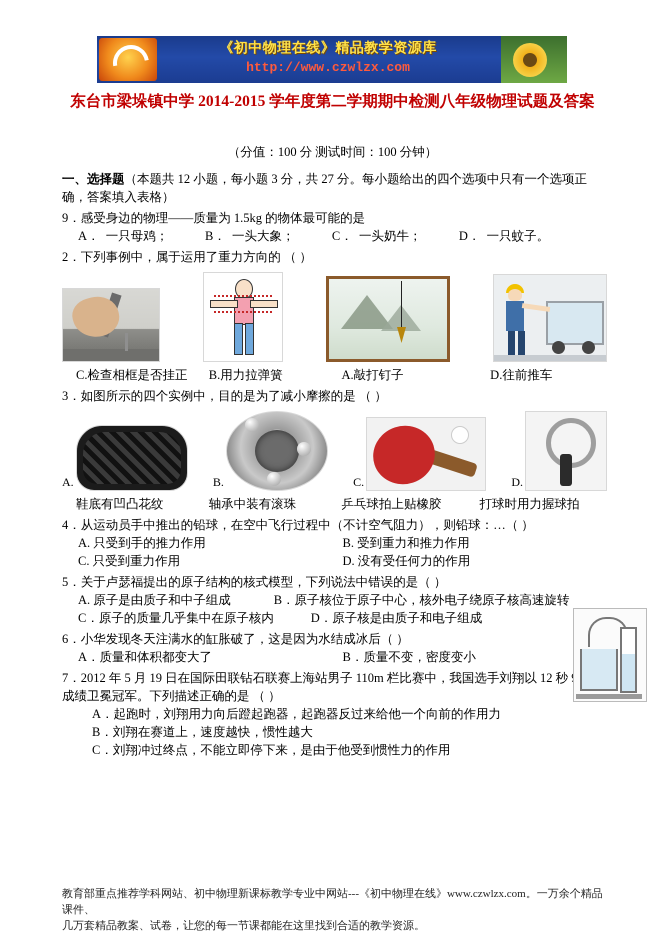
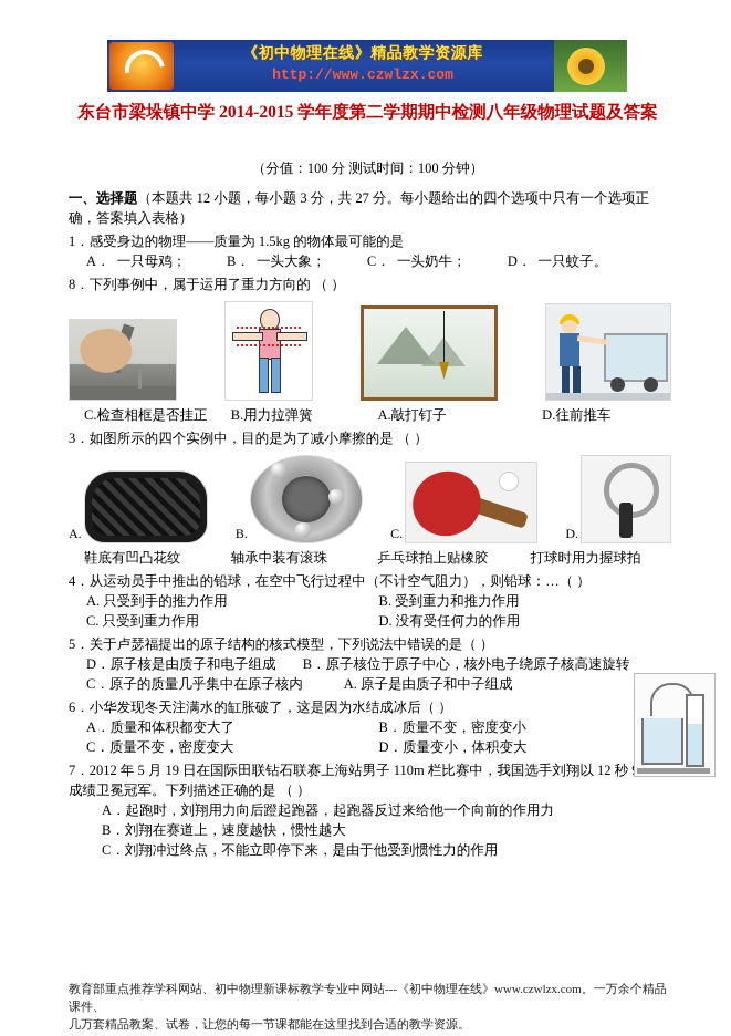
  《初中物理在线》精品教学资源库
  http://www.czwlzx.com
  东台市梁垛镇中学 2014-2015 学年度第二学期期中检测八年级物理试题及答案
  （分值：100 分 测试时间：100 分钟）
  一、选择题（本题共 12 小题，每小题 3 分，共 27 分。每小题给出的四个选项中只有一个选项正确，答案填入表格）
- 9．感受身边的物理——质量为 1.5kg 的物体最可能的是
+ 1．感受身边的物理——质量为 1.5kg 的物体最可能的是
  A． 一只母鸡；
  B． 一头大象；
  C． 一头奶牛；
  D． 一只蚊子。
- 2．下列事例中，属于运用了重力方向的 （ ）
+ 8．下列事例中，属于运用了重力方向的 （ ）
  C.检查相框是否挂正
  B.用力拉弹簧
  A.敲打钉子
  D.往前推车
  3．如图所示的四个实例中，目的是为了减小摩擦的是 （ ）
  A.
  B.
  C.
  D.
  鞋底有凹凸花纹
  轴承中装有滚珠
  乒乓球拍上贴橡胶
  打球时用力握球拍
  4．从运动员手中推出的铅球，在空中飞行过程中（不计空气阻力），则铅球：…（ ）
  A. 只受到手的推力作用
  B. 受到重力和推力作用
  C. 只受到重力作用
  D. 没有受任何力的作用
  5．关于卢瑟福提出的原子结构的核式模型，下列说法中错误的是（ ）
- A. 原子是由质子和中子组成
+ D．原子核是由质子和电子组成
  B．原子核位于原子中心，核外电子绕原子核高速旋转
  C．原子的质量几乎集中在原子核内
- D．原子核是由质子和电子组成
+ A. 原子是由质子和中子组成
  6．小华发现冬天注满水的缸胀破了，这是因为水结成冰后（ ）
  A．质量和体积都变大了
  B．质量不变，密度变小
+ C．质量不变，密度变大
+ D．质量变小，体积变大
  7．2012 年 5 月 19 日在国际田联钻石联赛上海站男子 110m 栏比赛中，我国选手刘翔以 12 秒成绩卫冕冠军。下列描述正确的是 （ ）
  A．起跑时，刘翔用力向后蹬起跑器，起跑器反过来给他一个向前的作用力
  B．刘翔在赛道上，速度越快，惯性越大
  C．刘翔冲过终点，不能立即停下来，是由于他受到惯性力的作用
  教育部重点推荐学科网站、初中物理新课标教学专业中网站---《初中物理在线》www.czwlzx.com。一万余个精品课件、
  几万套精品教案、试卷，让您的每一节课都能在这里找到合适的教学资源。
